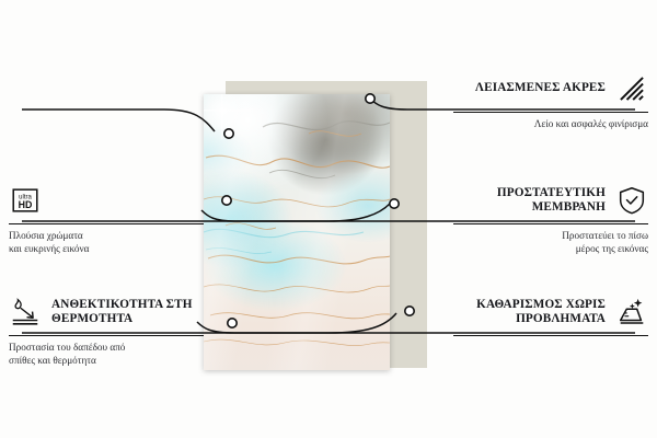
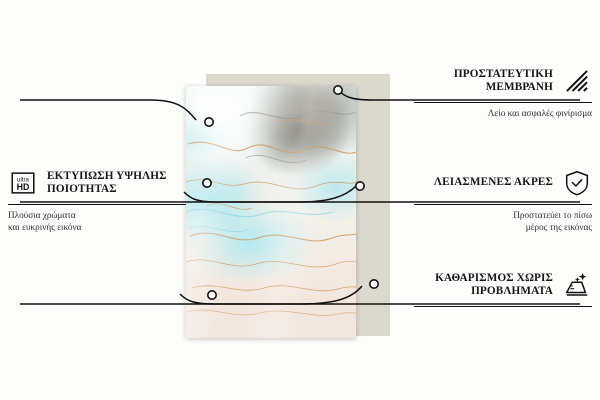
  HD
+ ΕΚΤΥΠΩΣΗ ΥΨΗΛΗΣ ΠΟΙΟΤΗΤΑΣ
  Πλούσια χρώματα
  και ευκρινής εικόνα
- ΑΝΘΕΚΤΙΚΟΤΗΤΑ ΣΤΗ ΘΕΡΜΟΤΗΤΑ
- Προστασία του δαπέδου από
- σπίθες και θερμότητα
- ΛΕΙΑΣΜΕΝΕΣ ΑΚΡΕΣ
+ ΠΡΟΣΤΑΤΕΥΤΙΚΗ ΜΕΜΒΡΑΝΗ
  Λείο και ασφαλές φινίρισμα
- ΠΡΟΣΤΑΤΕΥΤΙΚΗ ΜΕΜΒΡΑΝΗ
+ ΛΕΙΑΣΜΕΝΕΣ ΑΚΡΕΣ
  Προστατεύει το πίσω
  μέρος της εικόνας
  ΚΑΘΑΡΙΣΜΟΣ ΧΩΡΙΣ ΠΡΟΒΛΗΜΑΤΑ
